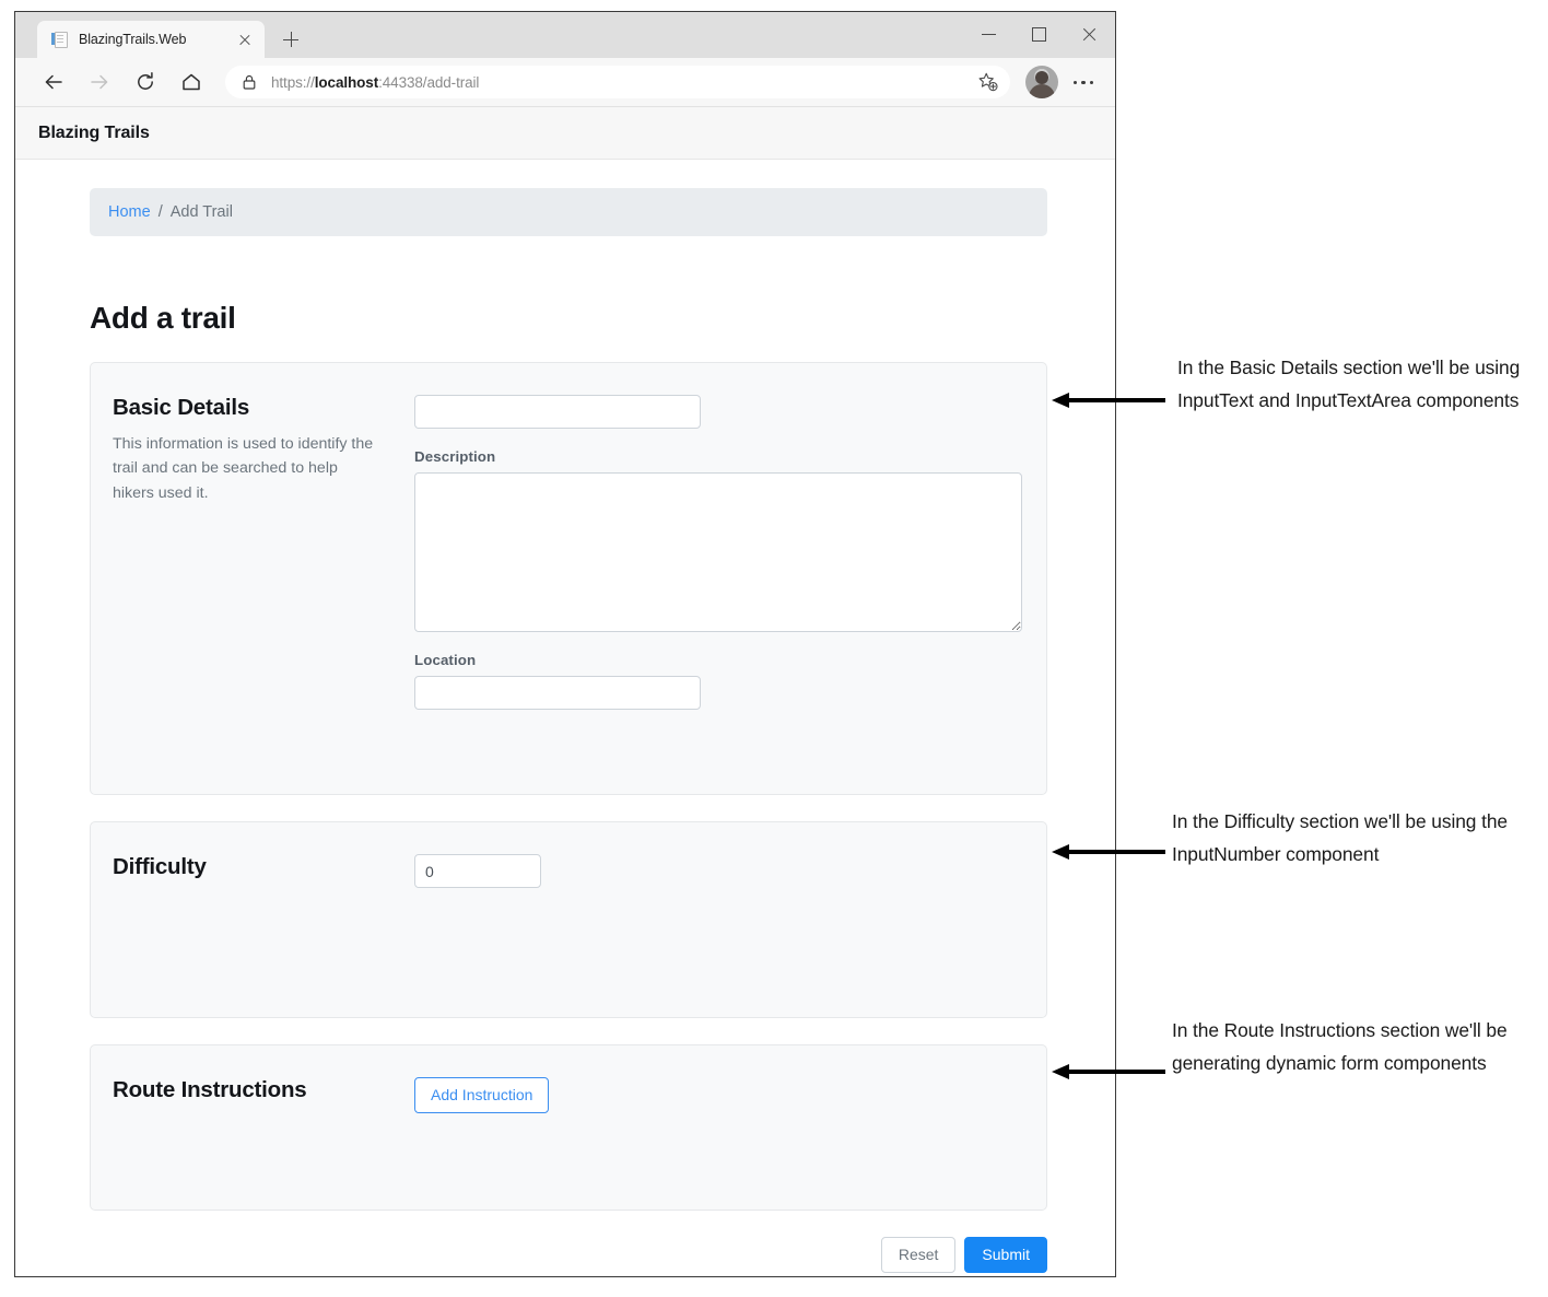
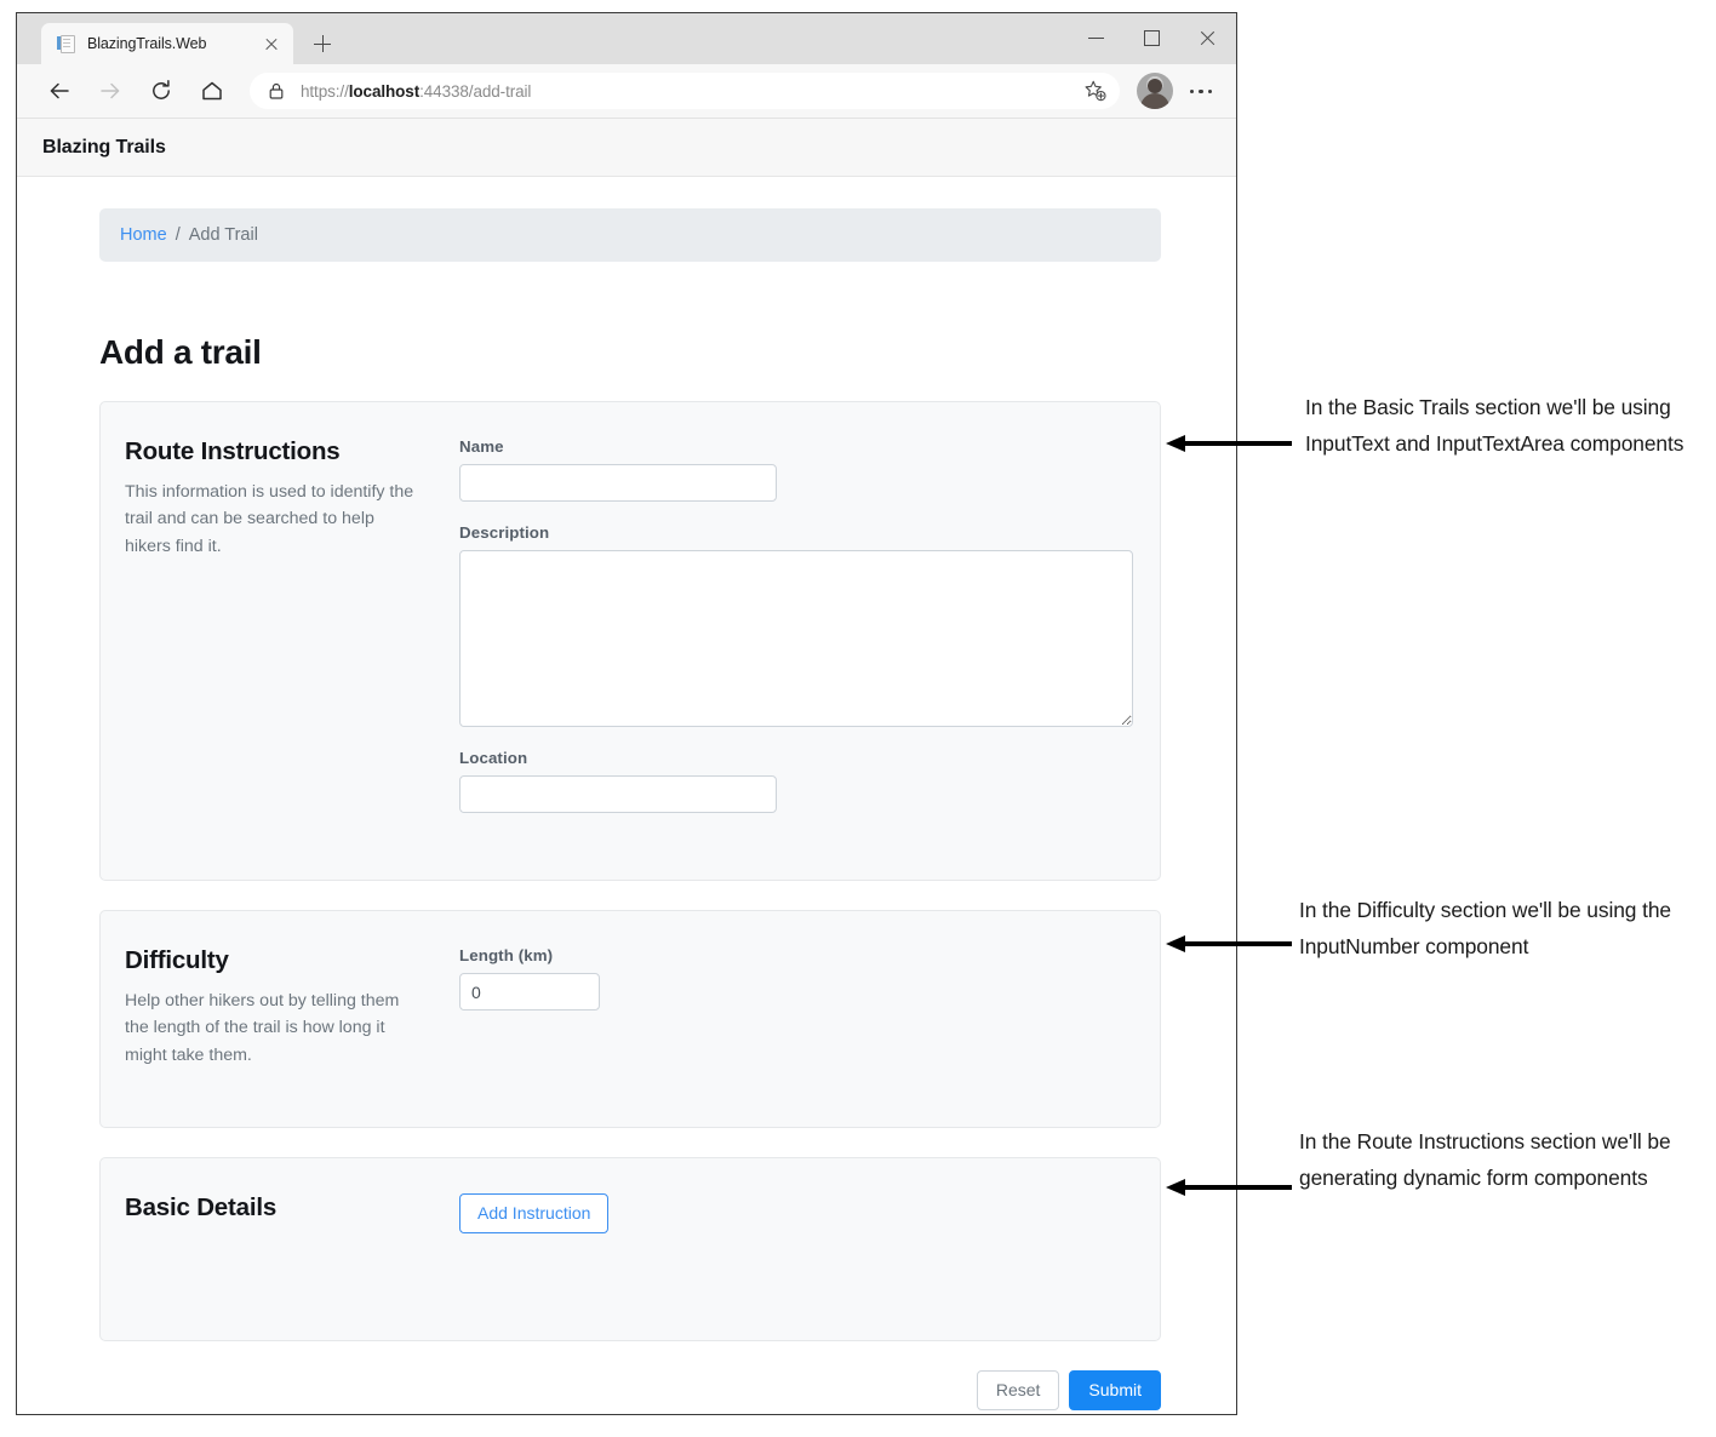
  BlazingTrails.Web
  https://localhost:44338/add-trail
  Blazing Trails
  Home
  /
  Add Trail
  Add a trail
- Basic Details
+ Route Instructions
- This information is used to identify the trail and can be searched to help hikers used it.
+ This information is used to identify the trail and can be searched to help hikers find it.
+ Name
  Description
  Location
  Difficulty
+ Help other hikers out by telling them the length of the trail is how long it might take them.
+ Length (km)
  0
- Route Instructions
+ Basic Details
  Add Instruction
  Reset
  Submit
- In the Basic Details section we'll be using InputText and InputTextArea components
+ In the Basic Trails section we'll be using InputText and InputTextArea components
  In the Difficulty section we'll be using the InputNumber component
  In the Route Instructions section we'll be generating dynamic form components
